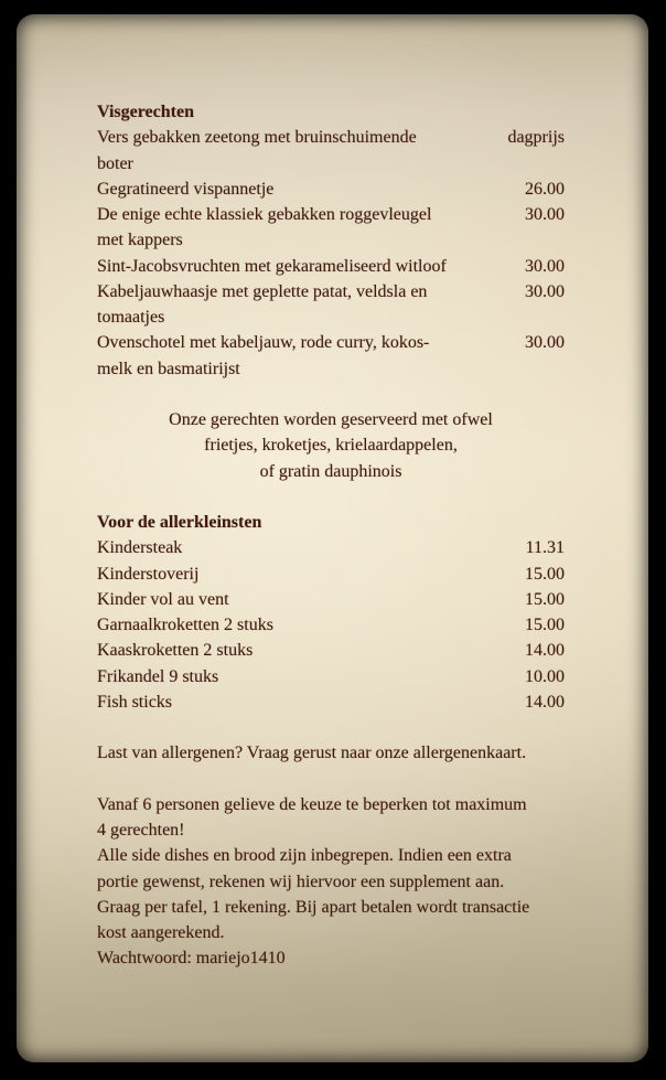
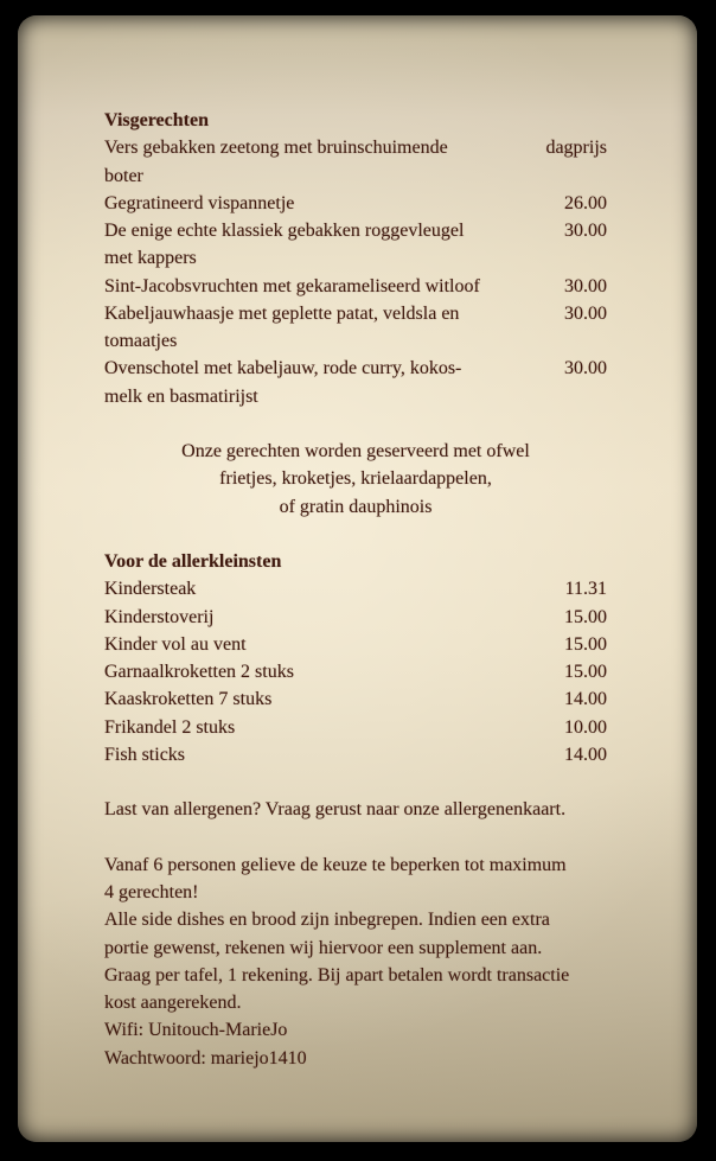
  Visgerechten
  Vers gebakken zeetong met bruinschuimende
  boter
  dagprijs
  Gegratineerd vispannetje
  26.00
  De enige echte klassiek gebakken roggevleugel
  met kappers
  30.00
  Sint-Jacobsvruchten met gekarameliseerd witloof
  30.00
  Kabeljauwhaasje met geplette patat, veldsla en
  tomaatjes
  30.00
  Ovenschotel met kabeljauw, rode curry, kokos-
  melk en basmatirijst
  30.00
  Onze gerechten worden geserveerd met ofwel
  frietjes, kroketjes, krielaardappelen,
  of gratin dauphinois
  Voor de allerkleinsten
  Kindersteak
  11.31
  Kinderstoverij
  15.00
  Kinder vol au vent
  15.00
  Garnaalkroketten 2 stuks
  15.00
- Kaaskroketten 2 stuks
+ Kaaskroketten 7 stuks
  14.00
- Frikandel 9 stuks
+ Frikandel 2 stuks
  10.00
  Fish sticks
  14.00
  Last van allergenen? Vraag gerust naar onze allergenenkaart.
  Vanaf 6 personen gelieve de keuze te beperken tot maximum
  4 gerechten!
  Alle side dishes en brood zijn inbegrepen. Indien een extra
  portie gewenst, rekenen wij hiervoor een supplement aan.
  Graag per tafel, 1 rekening. Bij apart betalen wordt transactie
  kost aangerekend.
+ Wifi: Unitouch-MarieJo
  Wachtwoord: mariejo1410
